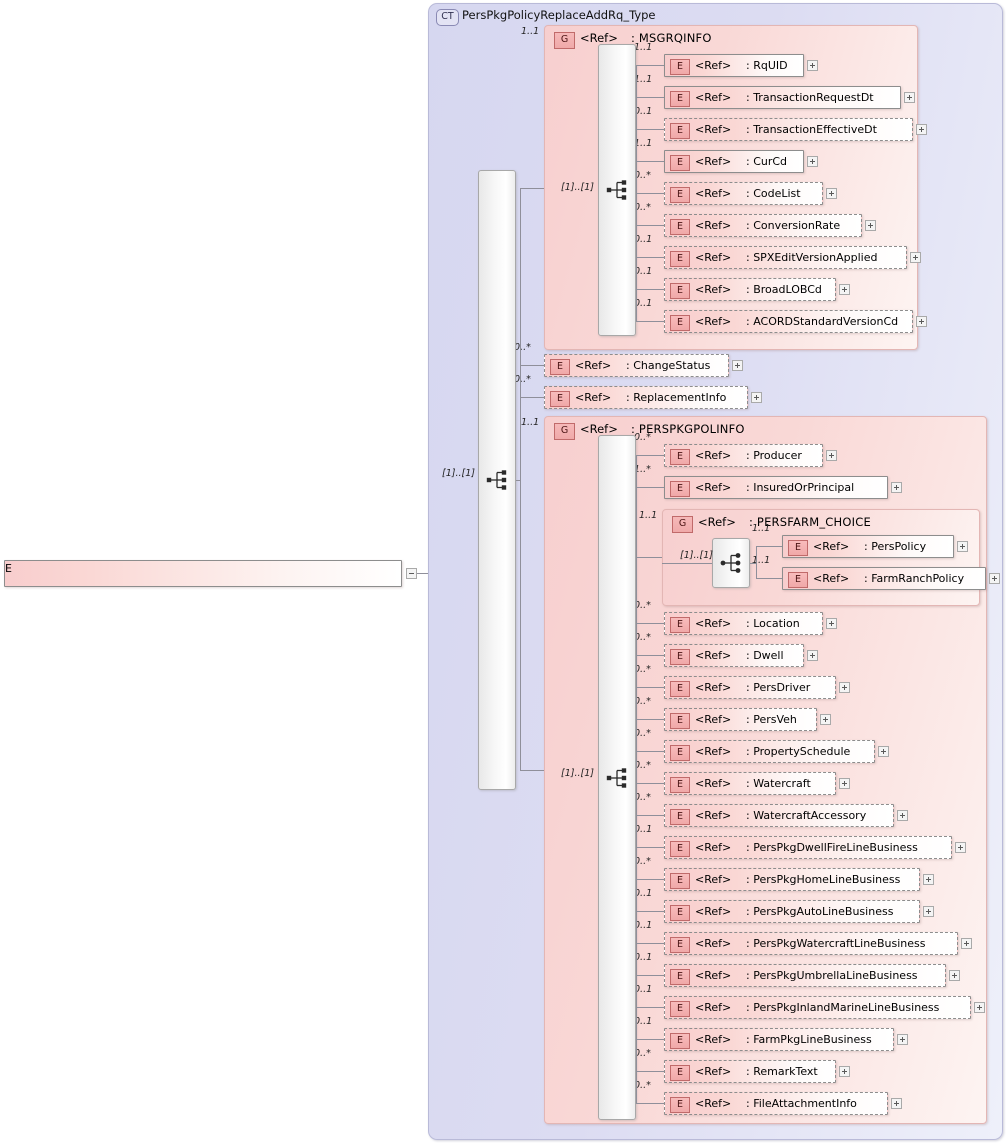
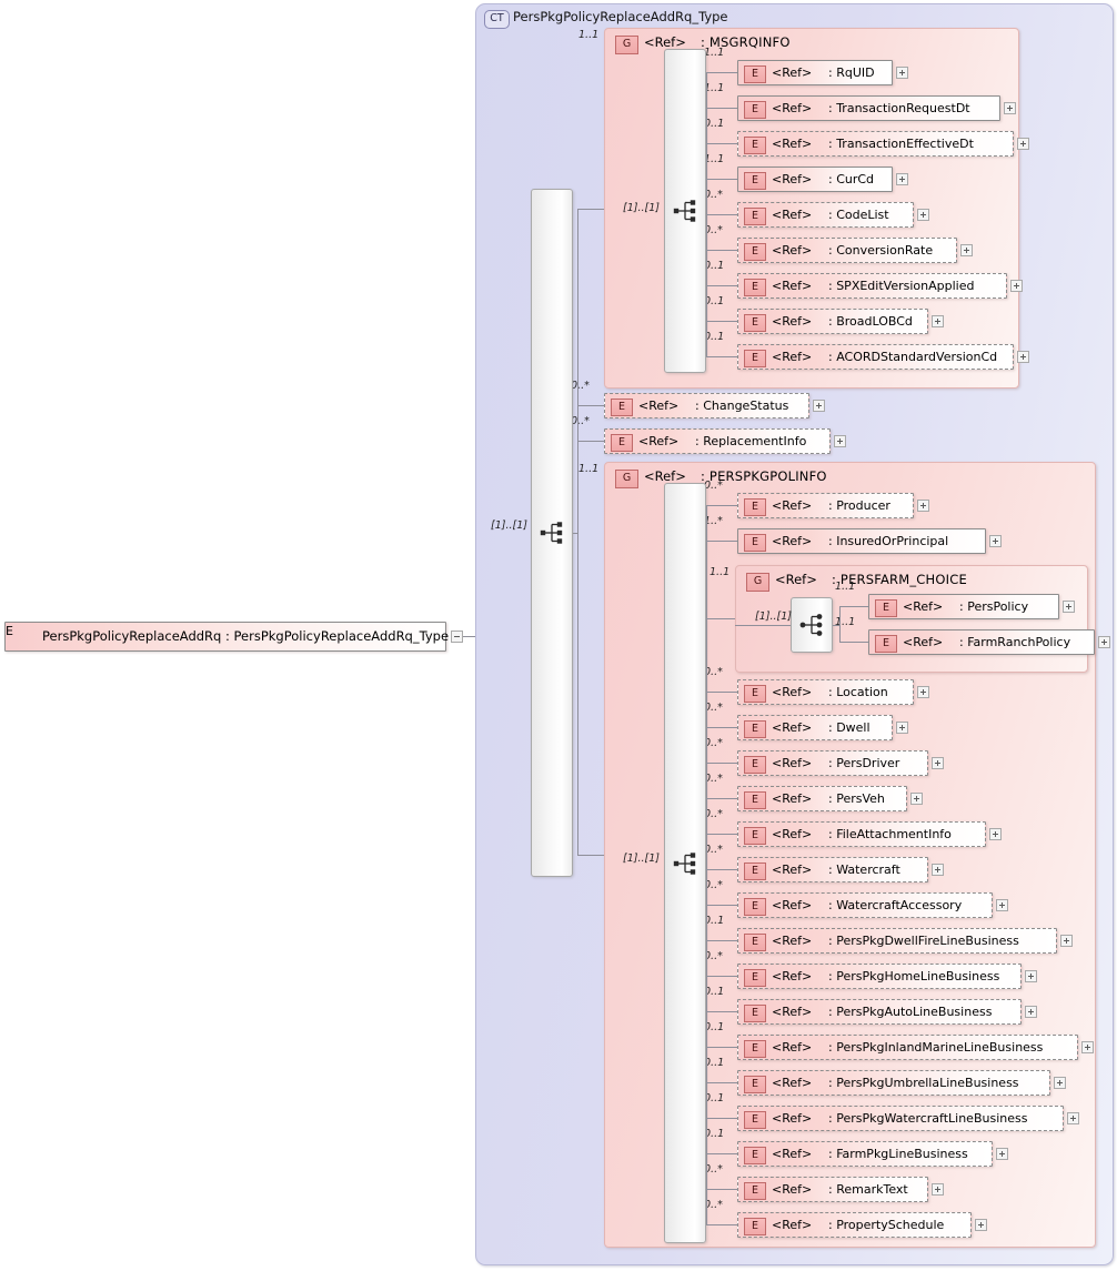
  CT
  PersPkgPolicyReplaceAddRq_Type
  G
  <Ref>
  : MSGRQINFO
  1..1
  E
  <Ref>
  : RqUID
  1..1
  E
  <Ref>
  : TransactionRequestDt
  1..1
  E
  <Ref>
  : TransactionEffectiveDt
  0..1
  E
  <Ref>
  : CurCd
  1..1
  E
  <Ref>
  : CodeList
  0..*
  E
  <Ref>
  : ConversionRate
  0..*
  E
  <Ref>
  : SPXEditVersionApplied
  0..1
  E
  <Ref>
  : BroadLOBCd
  0..1
  E
  <Ref>
  : ACORDStandardVersionCd
  0..1
  [1]..[1]
  E
  <Ref>
  : ChangeStatus
  0..*
  E
  <Ref>
  : ReplacementInfo
  0..*
  G
  <Ref>
  : PERSPKGPOLINFO
  1..1
  E
  <Ref>
  : Producer
  0..*
  E
  <Ref>
  : InsuredOrPrincipal
  1..*
  G
  <Ref>
  : PERSFARM_CHOICE
  1..1
  E
  <Ref>
  : PersPolicy
  1..1
  E
  <Ref>
  : FarmRanchPolicy
  ..1
  [1]..[1]
  E
  <Ref>
  : Location
  0..*
  E
  <Ref>
  : Dwell
  0..*
  E
  <Ref>
  : PersDriver
  0..*
  E
  <Ref>
  : PersVeh
  0..*
  E
  <Ref>
- : PropertySchedule
+ : FileAttachmentInfo
  0..*
  E
  <Ref>
  : Watercraft
  0..*
  E
  <Ref>
  : WatercraftAccessory
  0..*
  E
  <Ref>
  : PersPkgDwellFireLineBusiness
  0..1
  E
  <Ref>
  : PersPkgHomeLineBusiness
  0..*
  E
  <Ref>
  : PersPkgAutoLineBusiness
  0..1
  E
  <Ref>
- : PersPkgWatercraftLineBusiness
+ : PersPkgInlandMarineLineBusiness
  0..1
  E
  <Ref>
  : PersPkgUmbrellaLineBusiness
  0..1
  E
  <Ref>
- : PersPkgInlandMarineLineBusiness
+ : PersPkgWatercraftLineBusiness
  0..1
  E
  <Ref>
  : FarmPkgLineBusiness
  0..1
  E
  <Ref>
  : RemarkText
  0..*
  E
  <Ref>
- : FileAttachmentInfo
+ : PropertySchedule
  0..*
  [1]..[1]
  [1]..[1]
  E
+ PersPkgPolicyReplaceAddRq : PersPkgPolicyReplaceAddRq_Type
